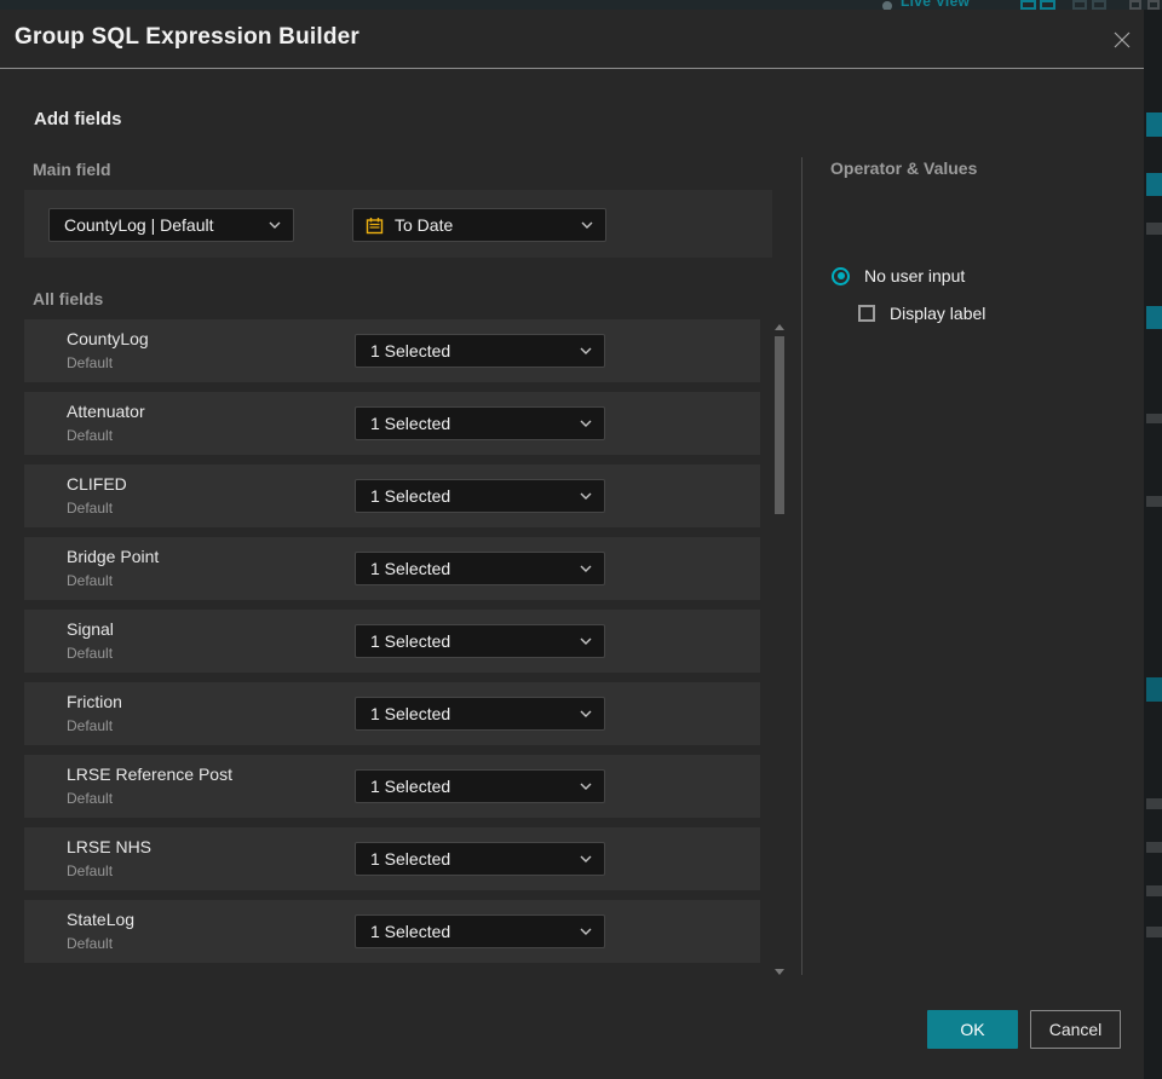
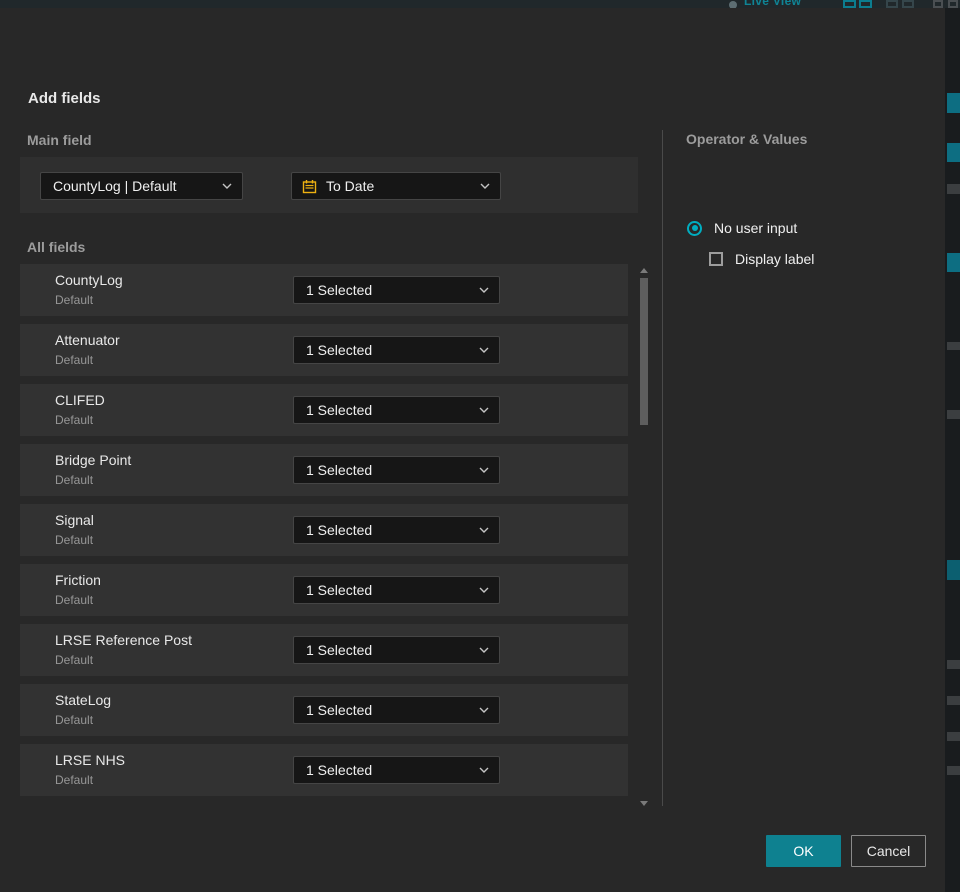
  Live View
- Group SQL Expression Builder
  Add fields
  Main field
  CountyLog | Default
  To Date
  All fields
  CountyLog
  Default
  1 Selected
  Attenuator
  Default
  1 Selected
  CLIFED
  Default
  1 Selected
  Bridge Point
  Default
  1 Selected
  Signal
  Default
  1 Selected
  Friction
  Default
  1 Selected
  LRSE Reference Post
  Default
  1 Selected
- LRSE NHS
+ StateLog
  Default
  1 Selected
- StateLog
+ LRSE NHS
  Default
  1 Selected
  Operator & Values
  No user input
  Display label
  OK
  Cancel
